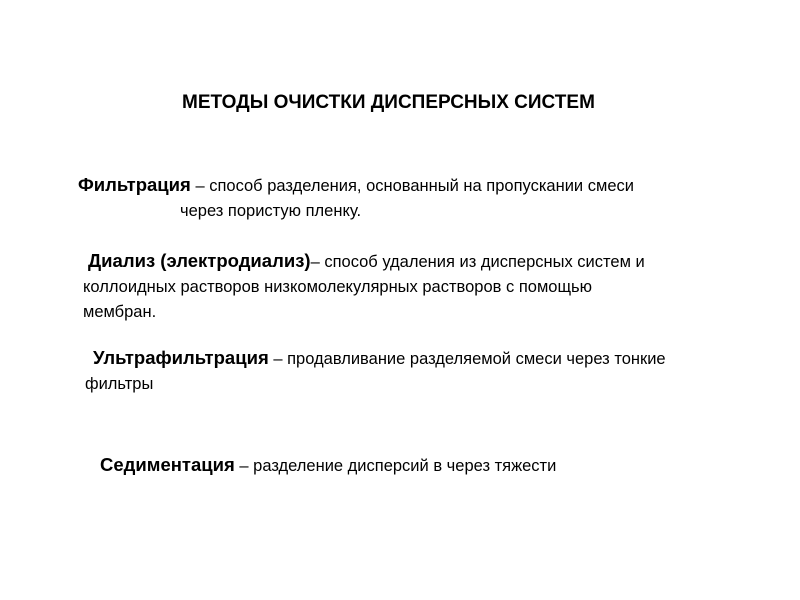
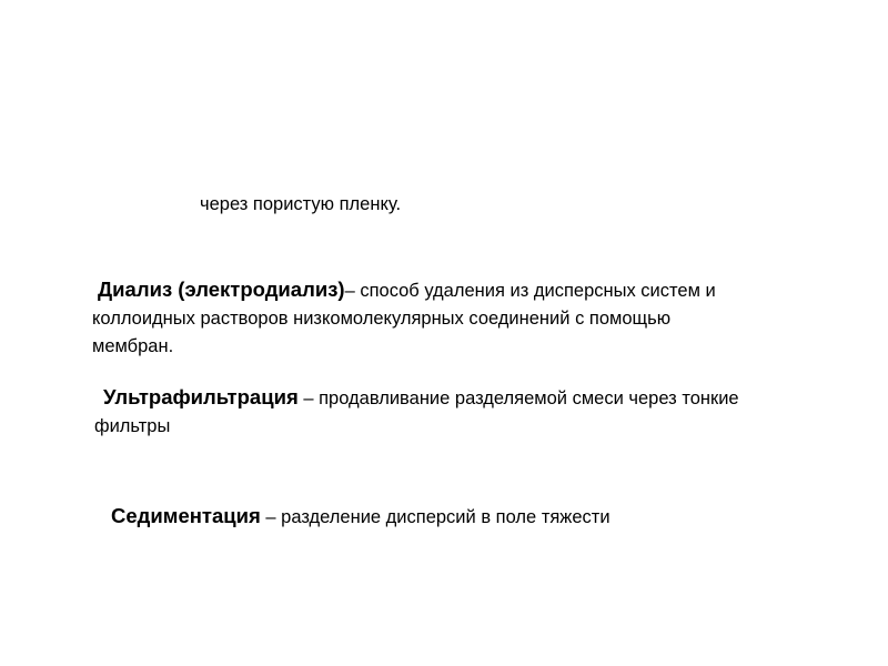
- МЕТОДЫ ОЧИСТКИ ДИСПЕРСНЫХ СИСТЕМ
- Фильтрация – способ разделения, основанный на пропускании смеси
  через пористую пленку.
  Диализ (электродиализ)– способ удаления из дисперсных систем и
- коллоидных растворов низкомолекулярных растворов с помощью
+ коллоидных растворов низкомолекулярных соединений с помощью
  мембран.
  Ультрафильтрация – продавливание разделяемой смеси через тонкие
  фильтры
- Седиментация – разделение дисперсий в через тяжести
+ Седиментация – разделение дисперсий в поле тяжести
